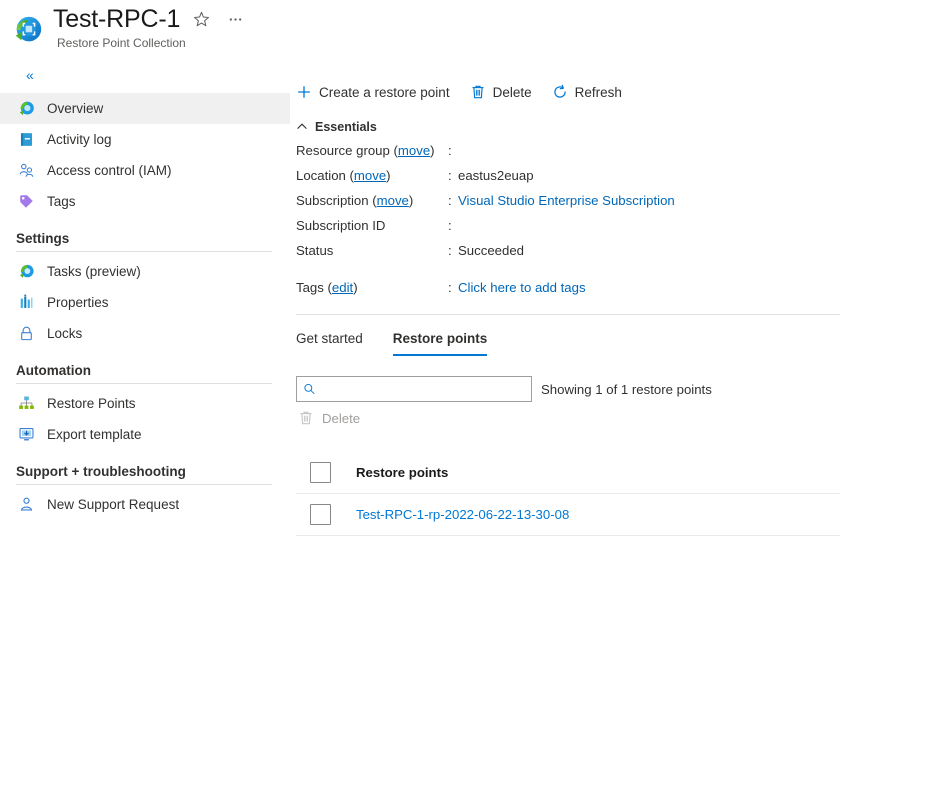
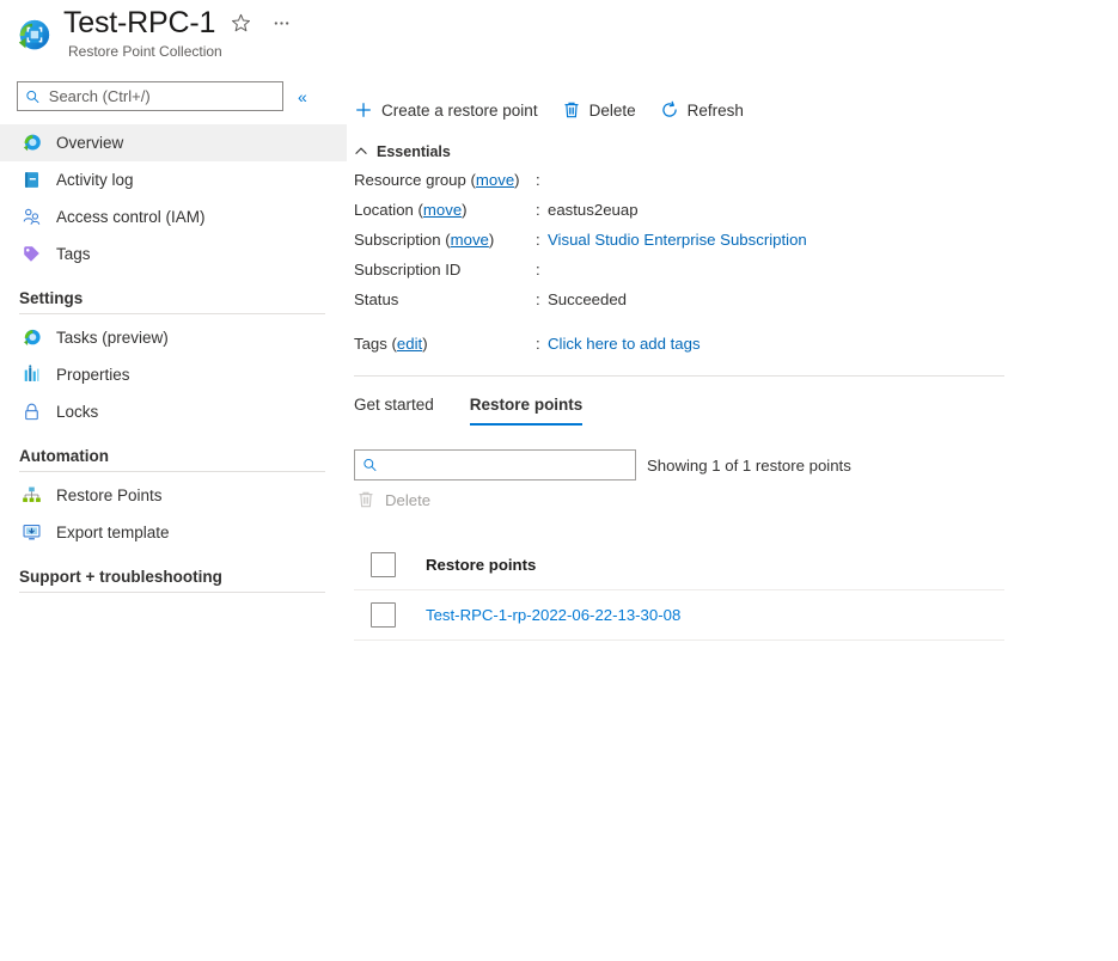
  Test-RPC-1
  Restore Point Collection
+ Search (Ctrl+/)
  «
  Overview
  Activity log
  Access control (IAM)
  Tags
  Settings
  Tasks (preview)
  Properties
  Locks
  Automation
  Restore Points
  Export template
  Support + troubleshooting
- New Support Request
  Create a restore point
  Delete
  Refresh
  Essentials
  Resource group (move)
  :
  Location (move)
  :
  eastus2euap
  Subscription (move)
  :
  Visual Studio Enterprise Subscription
  Subscription ID
  :
  Status
  :
  Succeeded
  Tags (edit)
  :
  Click here to add tags
  Get started
  Restore points
  Showing 1 of 1 restore points
  Delete
  Restore points
  Test-RPC-1-rp-2022-06-22-13-30-08
